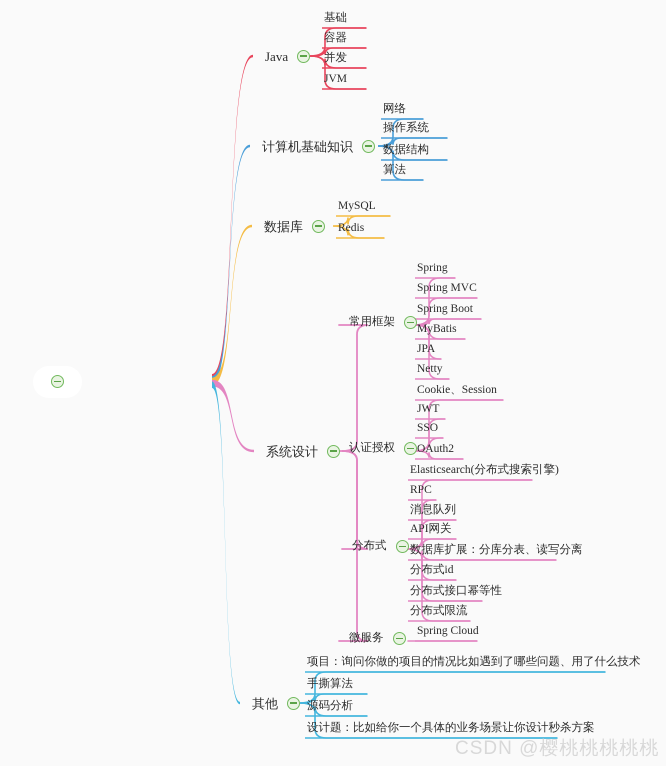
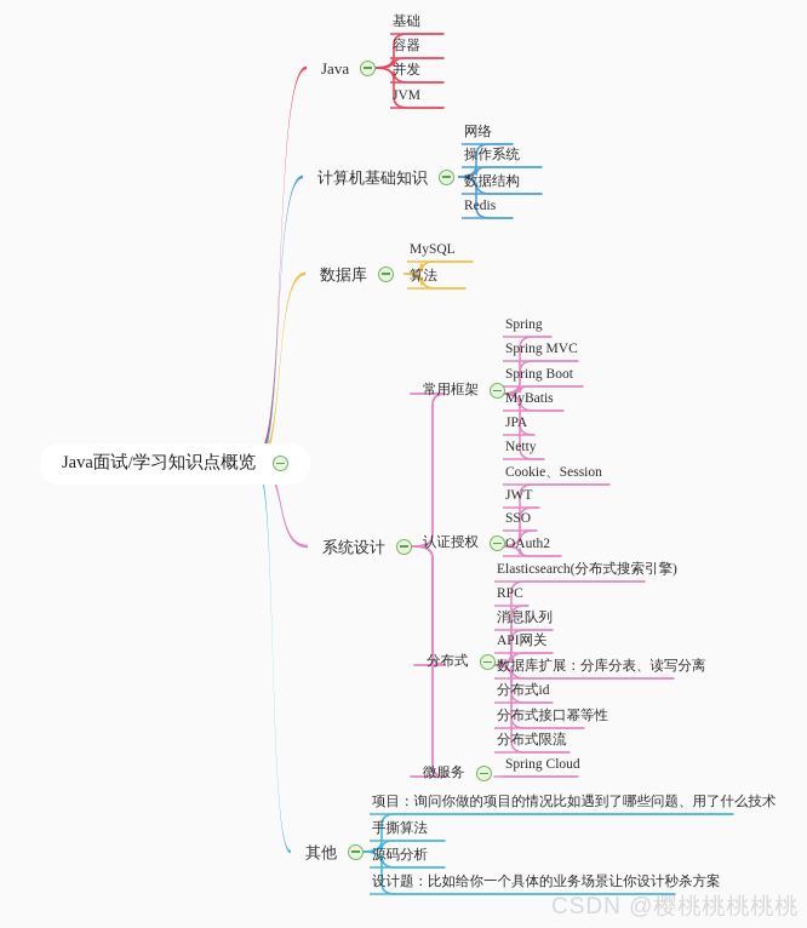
  Java
  计算机基础知识
  数据库
  系统设计
  其他
  基础
  容器
  并发
  JVM
  网络
  操作系统
  数据结构
- 算法
+ Redis
  MySQL
- Redis
+ 算法
  项目：询问你做的项目的情况比如遇到了哪些问题、用了什么技术
  手撕算法
  源码分析
  设计题：比如给你一个具体的业务场景让你设计秒杀方案
  常用框架
  Spring
  Spring MVC
  Spring Boot
  MyBatis
  JPA
  Netty
  认证授权
  Cookie、Session
  JWT
  SSO
  OAuth2
  分布式
  Elasticsearch(分布式搜索引擎)
  RPC
  消息队列
  API网关
  数据库扩展：分库分表、读写分离
  分布式id
  分布式接口幂等性
  分布式限流
  微服务
  Spring Cloud
+ Java面试/学习知识点概览
  CSDN @樱桃桃桃桃桃
